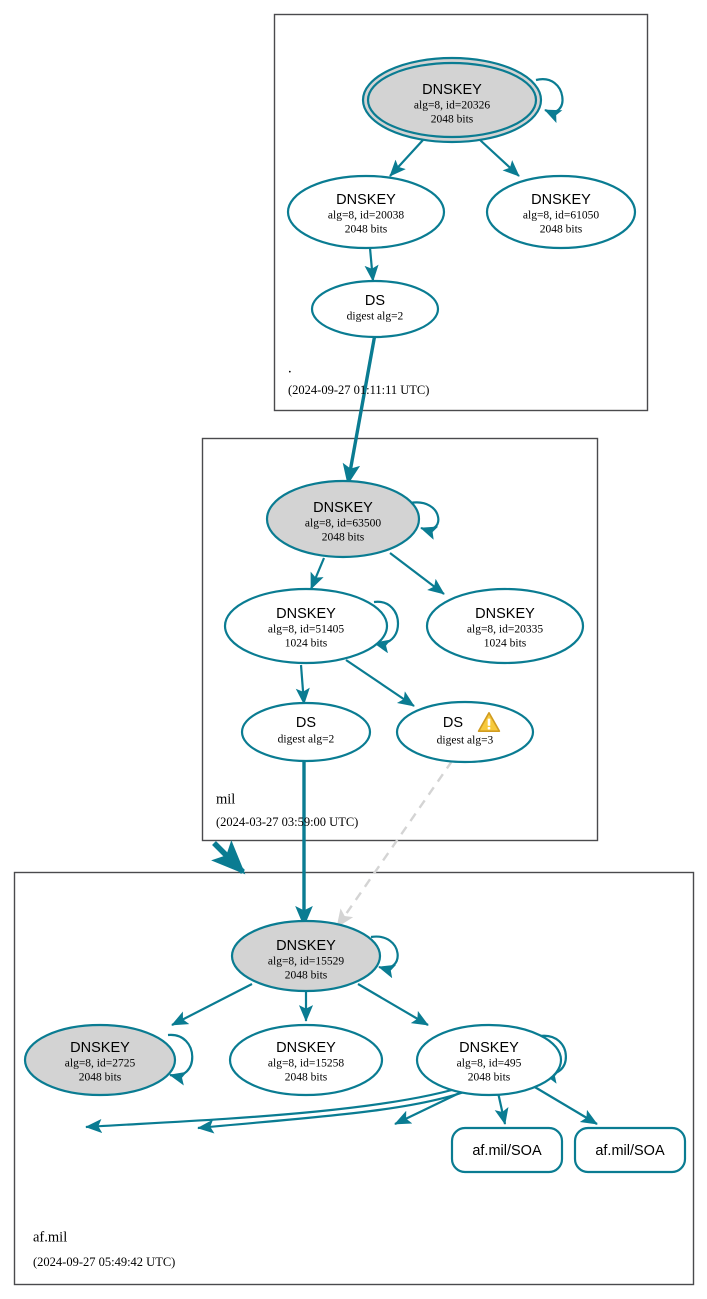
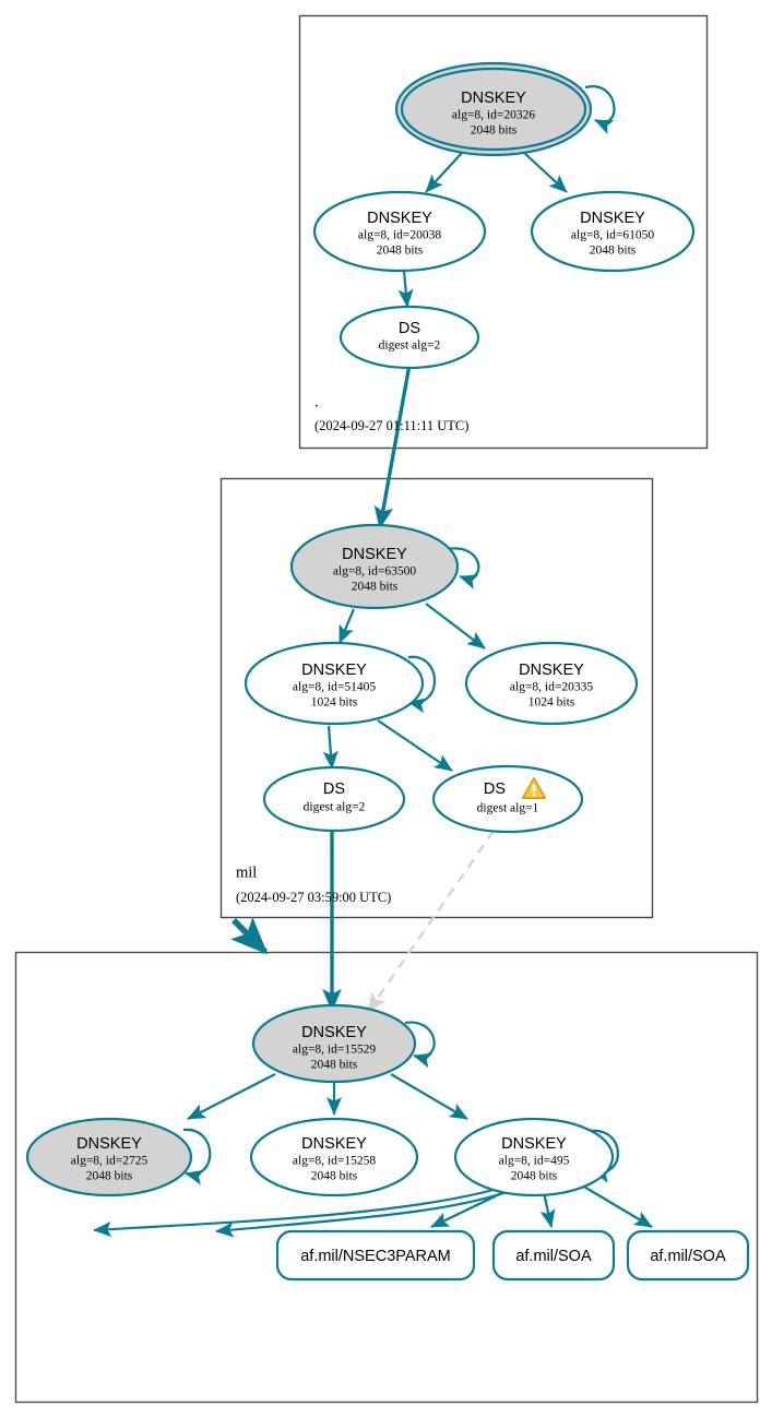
  DNSKEY
  alg=8, id=20326
  2048 bits
  DNSKEY
  alg=8, id=20038
  2048 bits
  DNSKEY
  alg=8, id=61050
  2048 bits
  DS
  digest alg=2
  .
  (2024-09-27 01:11:11 UTC)
  DNSKEY
  alg=8, id=63500
  2048 bits
  DNSKEY
  alg=8, id=51405
  1024 bits
  DNSKEY
  alg=8, id=20335
  1024 bits
  DS
  digest alg=2
  DS
- digest alg=3
+ digest alg=1
  mil
- (2024-03-27 03:59:00 UTC)
+ (2024-09-27 03:59:00 UTC)
  DNSKEY
  alg=8, id=15529
  2048 bits
  DNSKEY
  alg=8, id=2725
  2048 bits
  DNSKEY
  alg=8, id=15258
  2048 bits
  DNSKEY
  alg=8, id=495
  2048 bits
+ af.mil/NSEC3PARAM
  af.mil/SOA
  af.mil/SOA
- af.mil
- (2024-09-27 05:49:42 UTC)
